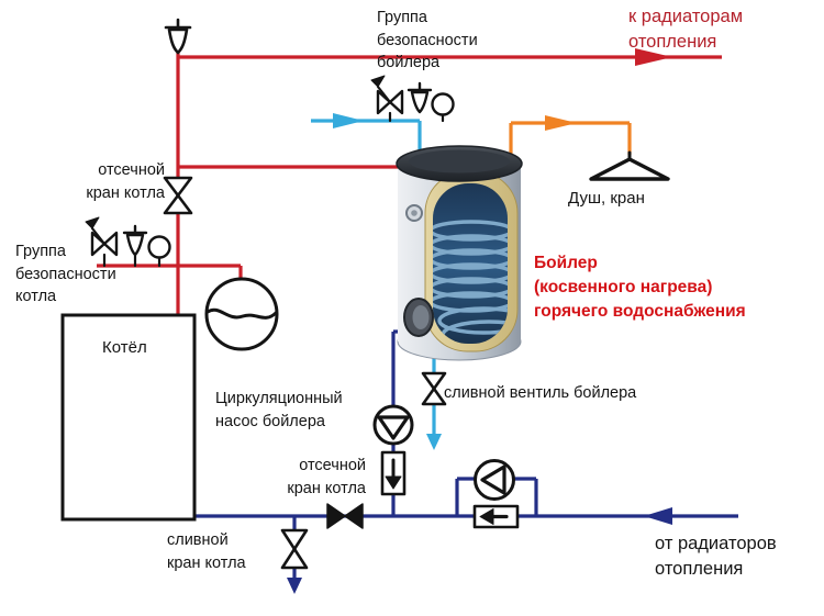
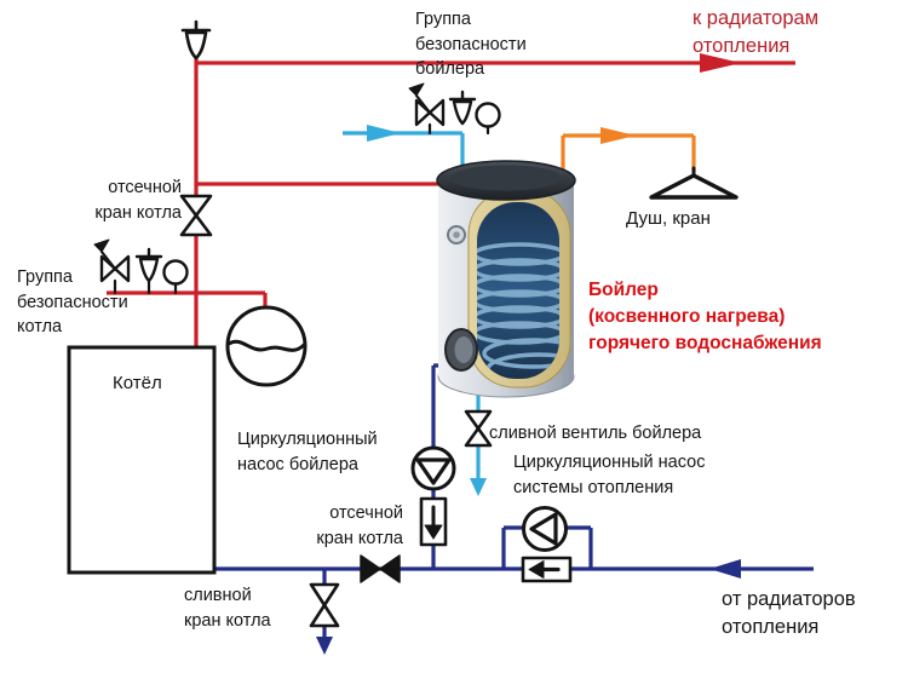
  Группа
  безопасности
  бойлера
  к радиаторам
  отопления
  отсечной
  кран котла
  Группа
  безопасности
  котла
  Котёл
  Душ, кран
  Бойлер
  (косвенного нагрева)
  горячего водоснабжения
  Циркуляционный
  насос бойлера
  сливной вентиль бойлера
+ Циркуляционный насос
+ системы отопления
  отсечной
  кран котла
  сливной
  кран котла
  от радиаторов
  отопления
